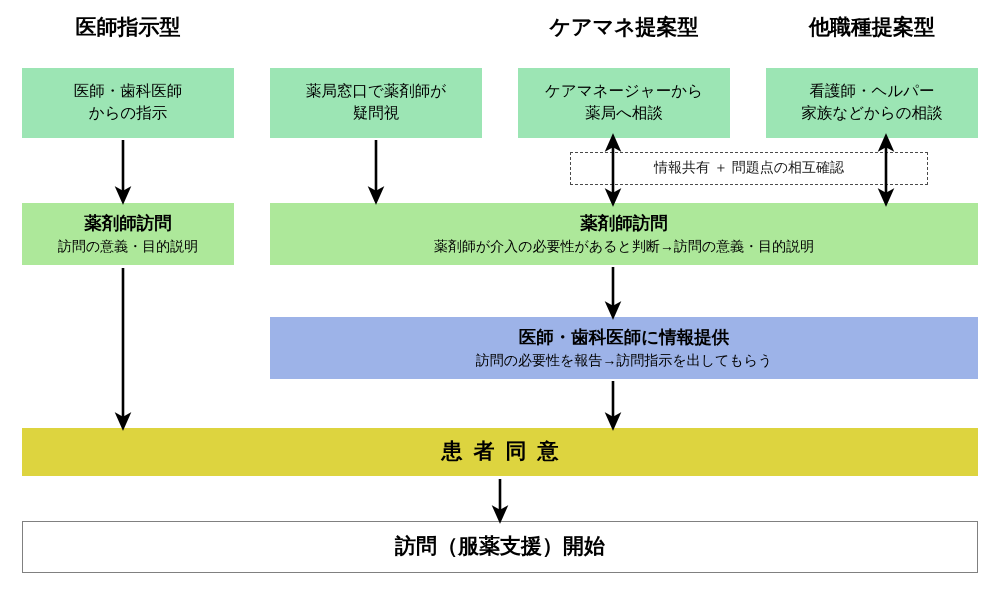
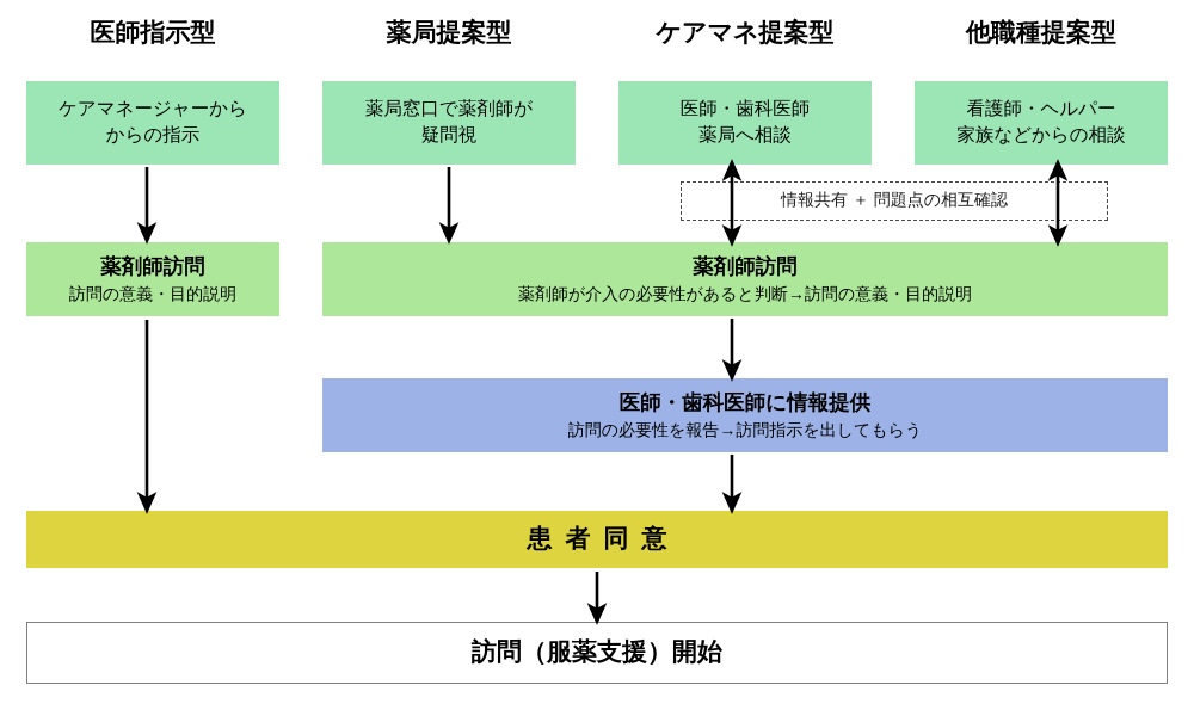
  医師指示型
+ 薬局提案型
  ケアマネ提案型
  他職種提案型
- 医師・歯科医師
+ ケアマネージャーから
  からの指示
  薬局窓口で薬剤師が
  疑問視
- ケアマネージャーから
+ 医師・歯科医師
  薬局へ相談
  看護師・ヘルパー
  家族などからの相談
  情報共有 ＋ 問題点の相互確認
  薬剤師訪問
  訪問の意義・目的説明
  薬剤師訪問
  薬剤師が介入の必要性があると判断→訪問の意義・目的説明
  医師・歯科医師に情報提供
  訪問の必要性を報告→訪問指示を出してもらう
  患者同意
  訪問（服薬支援）開始
